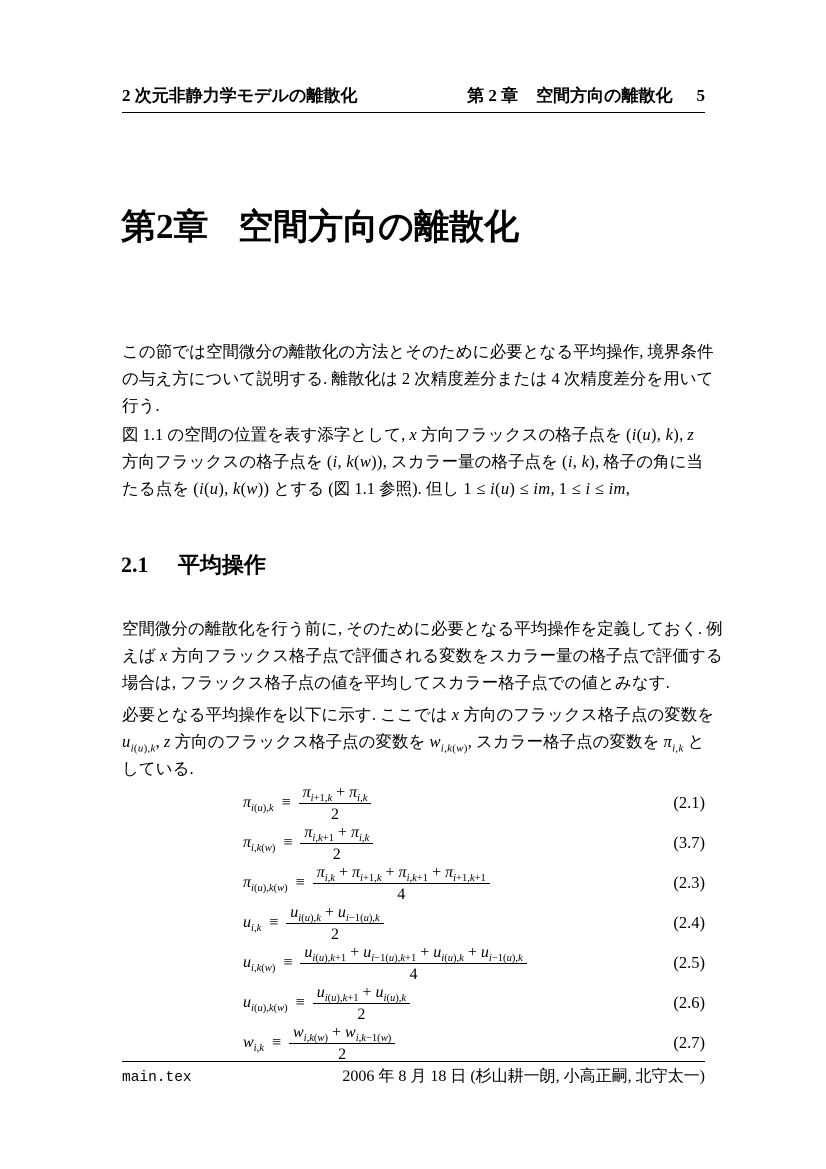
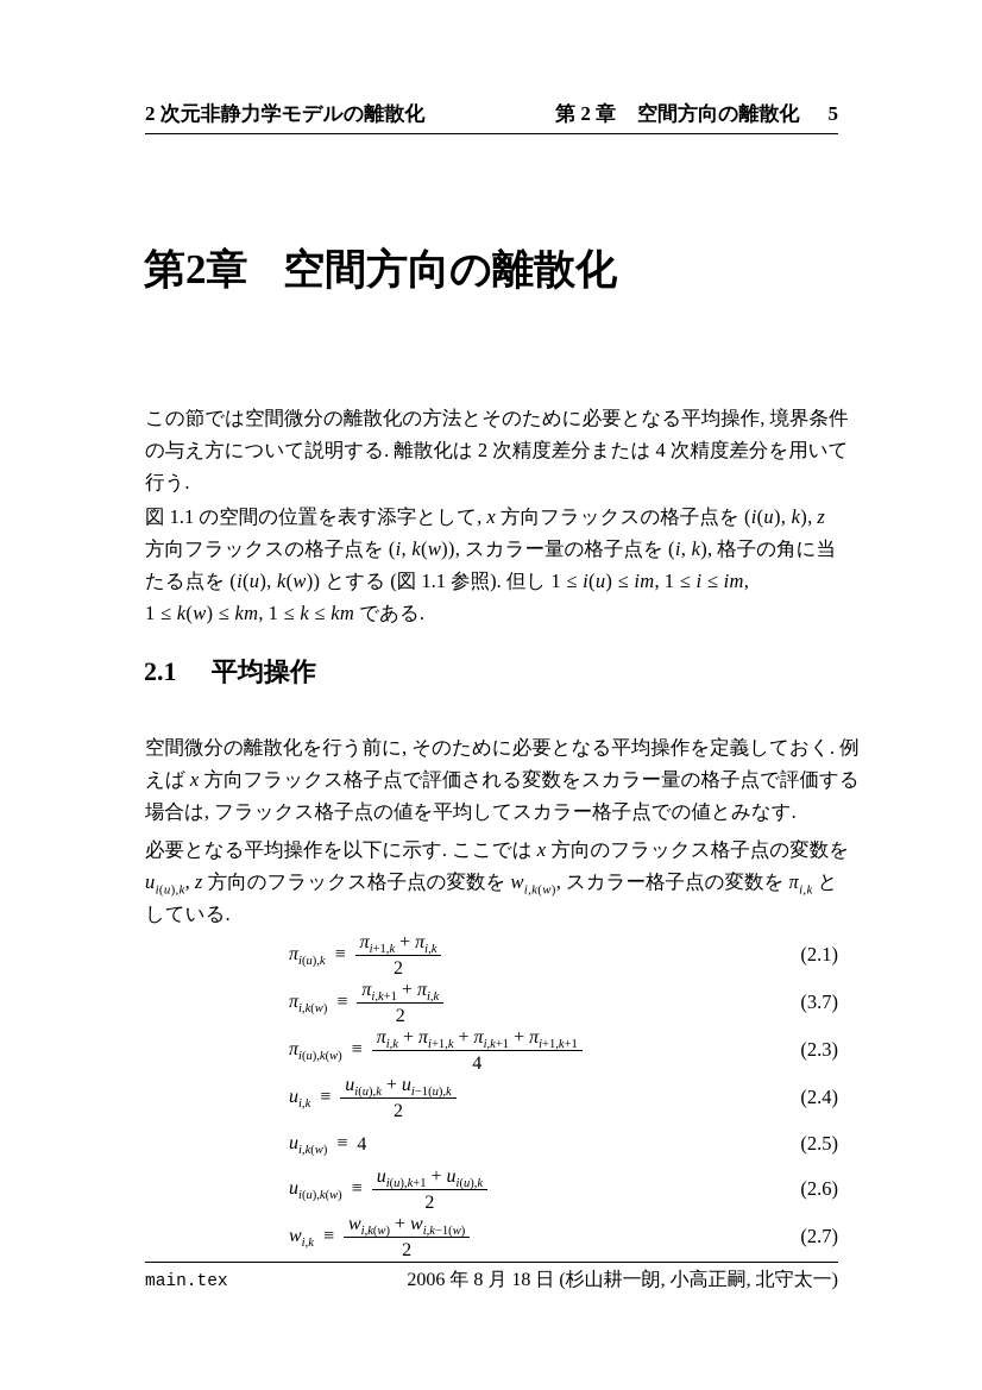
  2 次元非静力学モデルの離散化
  第 2 章
  空間方向の離散化
  5
  第2章 空間方向の離散化
  この節では空間微分の離散化の方法とそのために必要となる平均操作, 境界条件
  の与え方について説明する. 離散化は 2 次精度差分または 4 次精度差分を用いて
  行う.
  図 1.1 の空間の位置を表す添字として, x 方向フラックスの格子点を (i(u), k), z
  方向フラックスの格子点を (i, k(w)), スカラー量の格子点を (i, k), 格子の角に当
  たる点を (i(u), k(w)) とする (図 1.1 参照). 但し 1 ≤ i(u) ≤ im, 1 ≤ i ≤ im,
+ 1 ≤ k(w) ≤ km, 1 ≤ k ≤ km である.
  2.1 平均操作
  空間微分の離散化を行う前に, そのために必要となる平均操作を定義しておく. 例
  えば x 方向フラックス格子点で評価される変数をスカラー量の格子点で評価する
  場合は, フラックス格子点の値を平均してスカラー格子点での値とみなす.
  必要となる平均操作を以下に示す. ここでは x 方向のフラックス格子点の変数を
  ui(u),k, z 方向のフラックス格子点の変数を wi,k(w), スカラー格子点の変数を πi,k と
  している.
  πi(u),k
  ≡
  πi+1,k + πi,k
  2
  (2.1)
  πi,k(w)
  ≡
  πi,k+1 + πi,k
  2
  (3.7)
  πi(u),k(w)
  ≡
  πi,k + πi+1,k + πi,k+1 + πi+1,k+1
  4
  (2.3)
  ui,k
  ≡
  ui(u),k + ui−1(u),k
  2
  (2.4)
  ui,k(w)
  ≡
- ui(u),k+1 + ui−1(u),k+1 + ui(u),k + ui−1(u),k
  4
  (2.5)
  ui(u),k(w)
  ≡
  ui(u),k+1 + ui(u),k
  2
  (2.6)
  wi,k
  ≡
  wi,k(w) + wi,k−1(w)
  2
  (2.7)
  main.tex
  2006 年 8 月 18 日 (杉山耕一朗, 小高正嗣, 北守太一)
